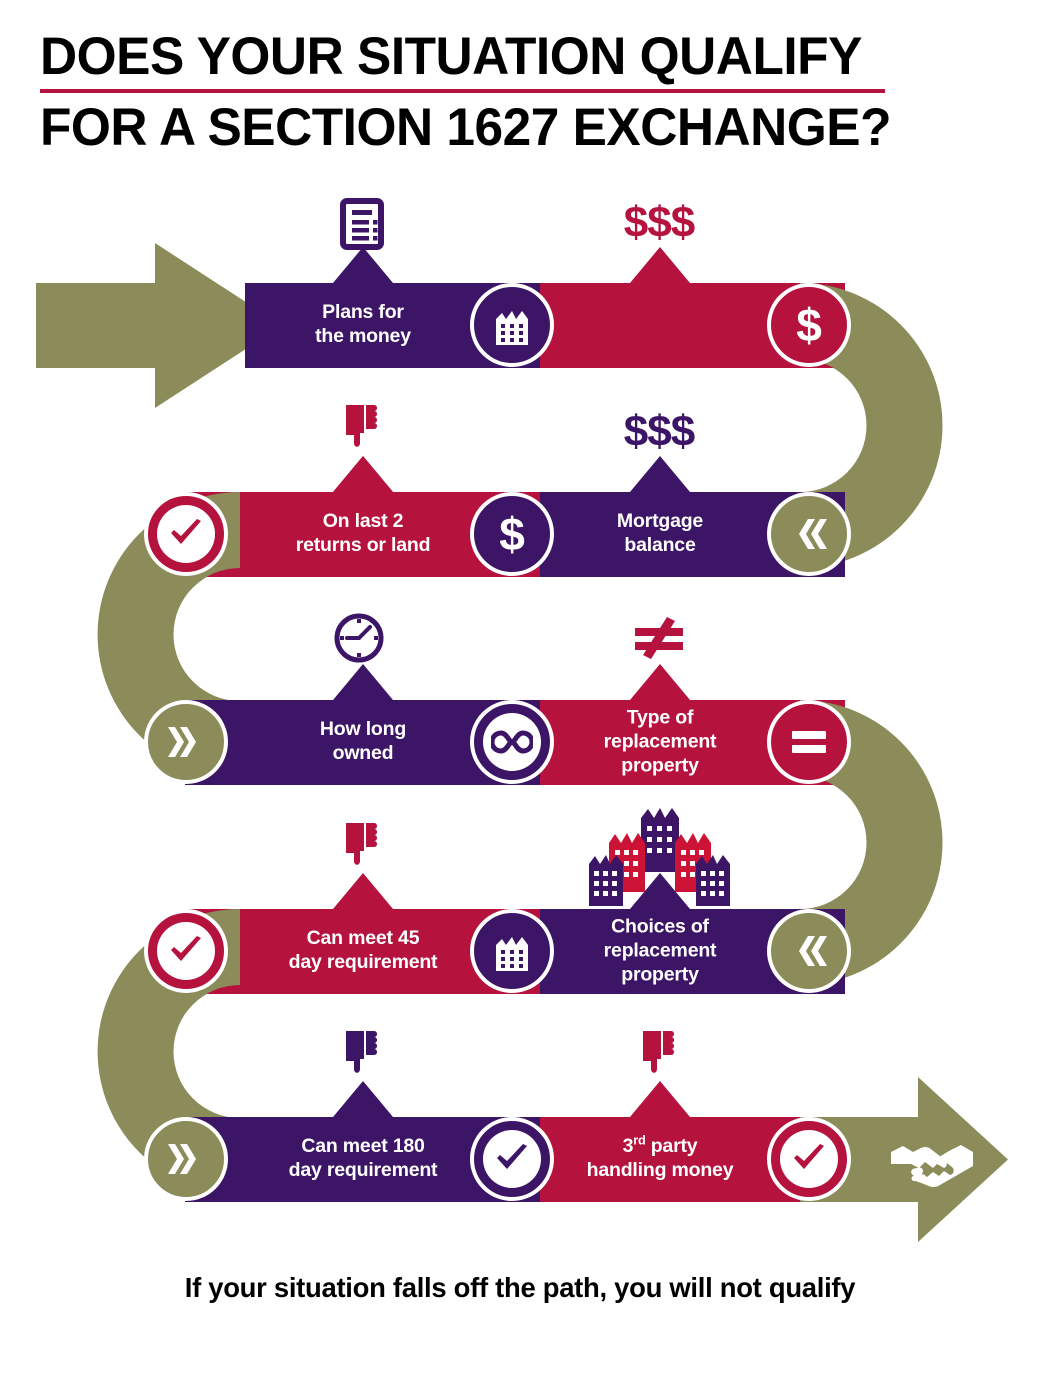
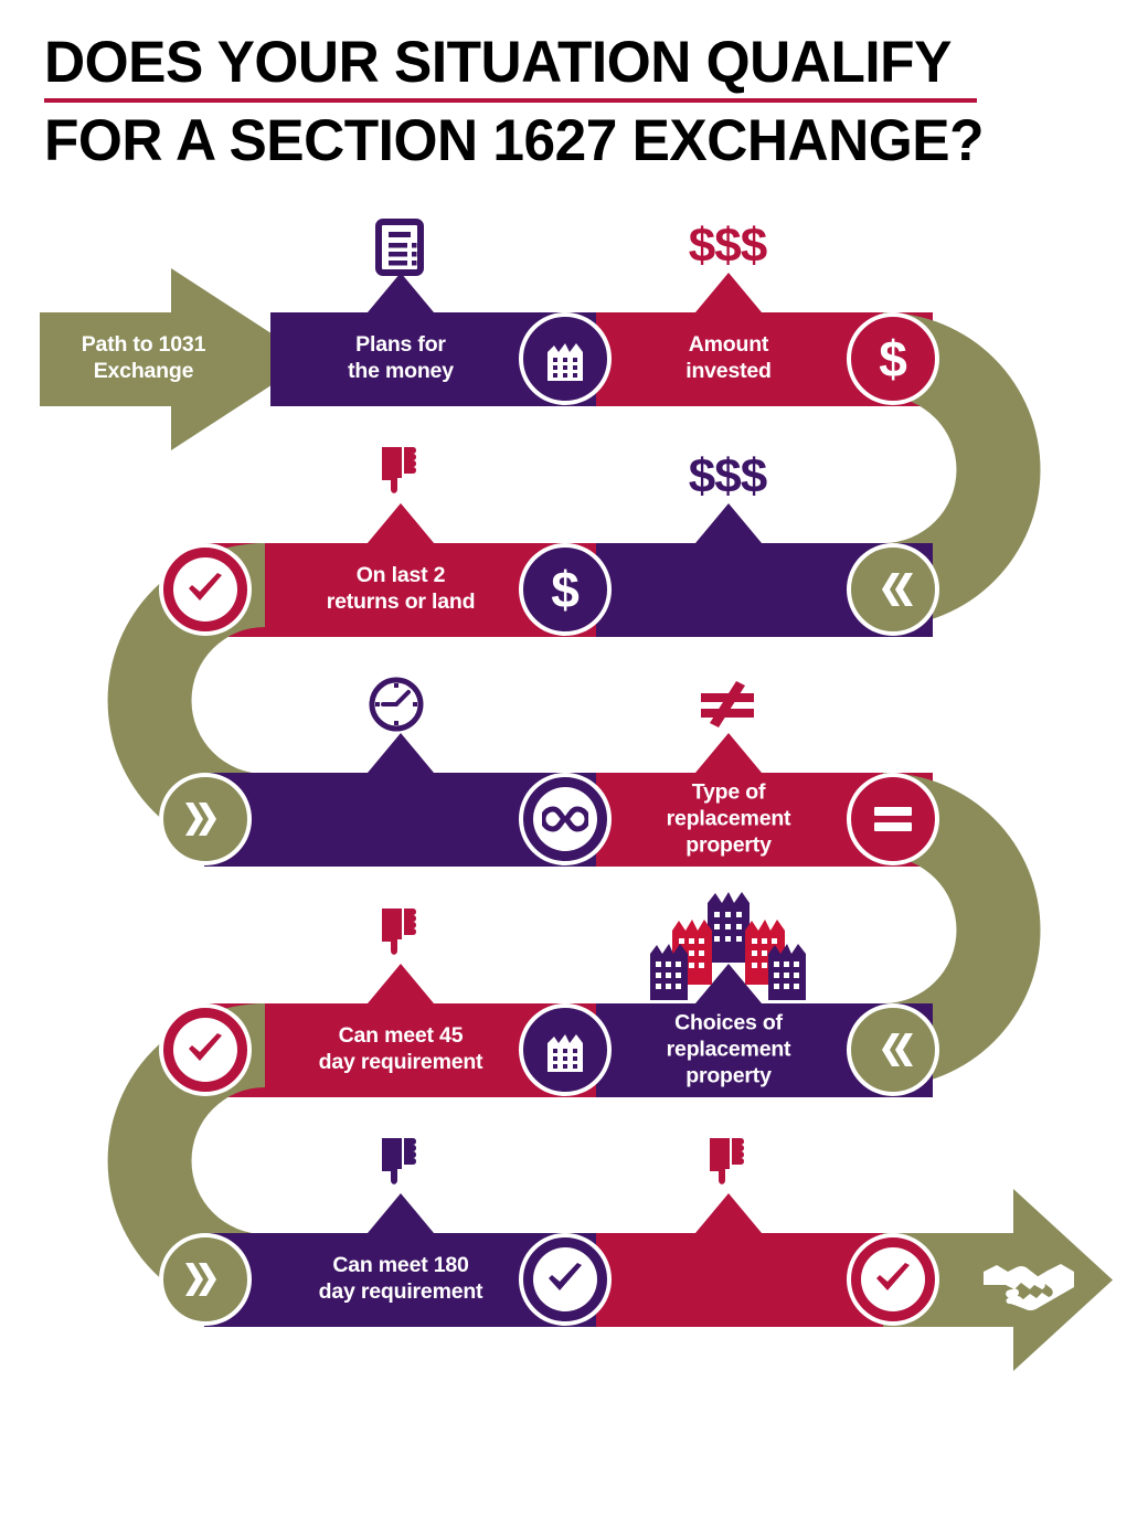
  DOES YOUR SITUATION QUALIFY
  FOR A SECTION 1627 EXCHANGE?
+ Path to 1031
+ Exchange
  Plans for
  the money
  $$$
+ Amount
+ invested
  $
  On last 2
  returns or land
  $
  $$$
- Mortgage
- balance
- How long
- owned
  Type of
  replacement
  property
  Can meet 45
  day requirement
  Choices of
  replacement
  property
  Can meet 180
  day requirement
- 3rd party
- handling money
- If your situation falls off the path, you will not qualify
